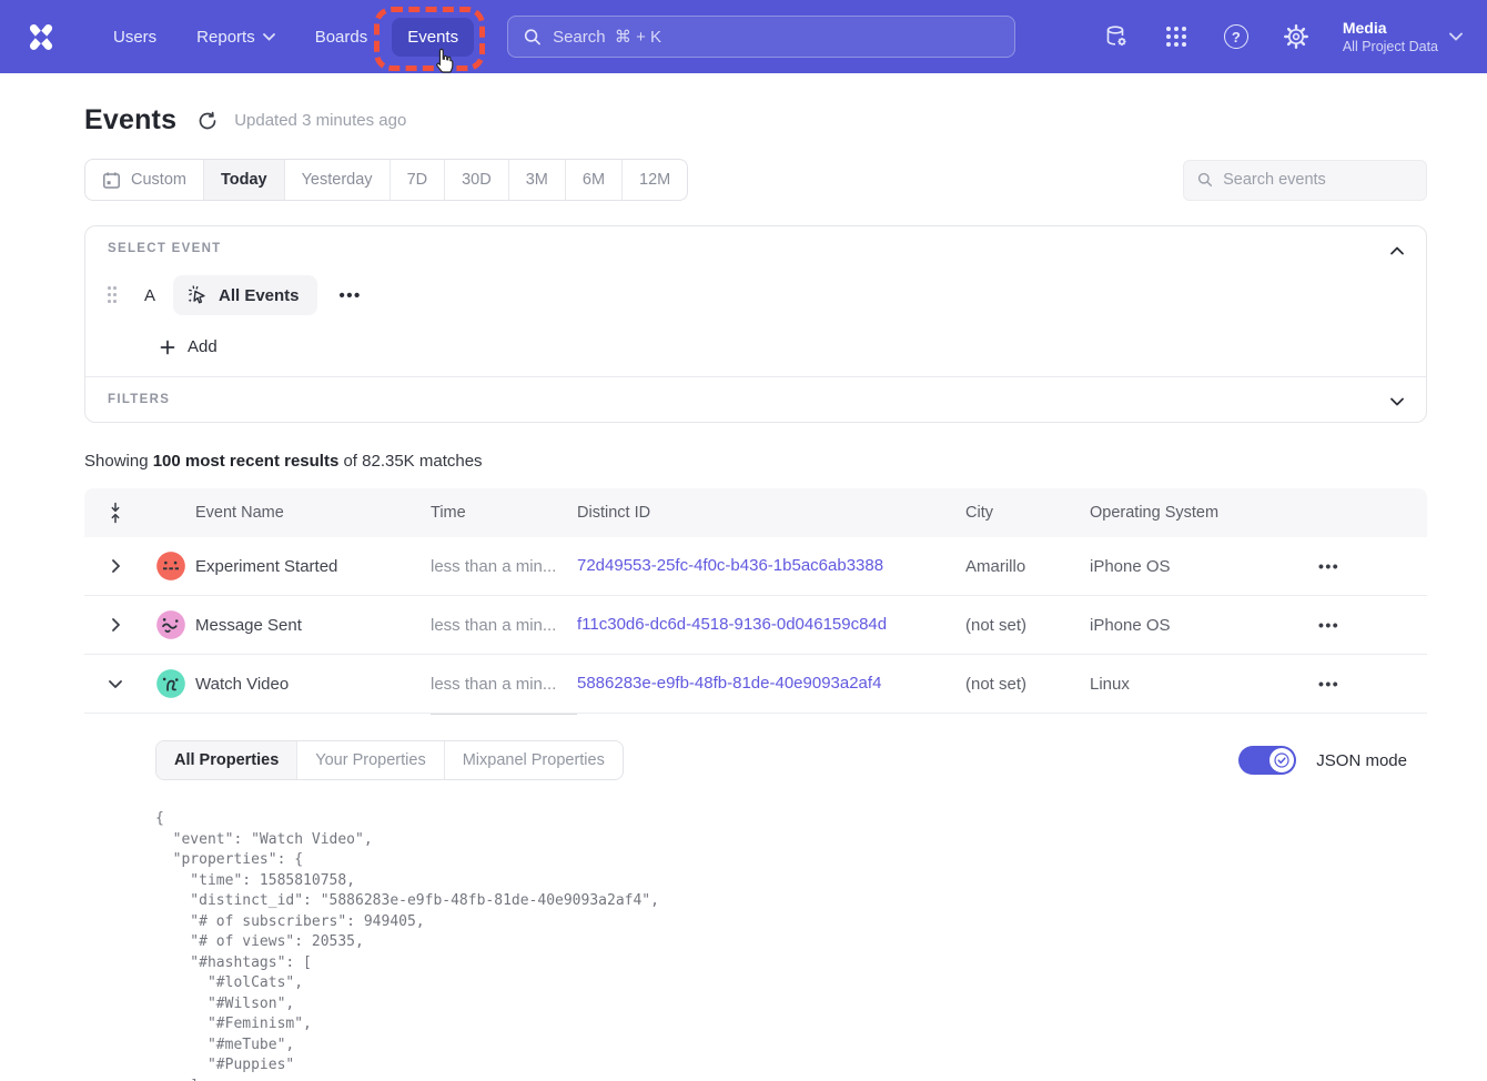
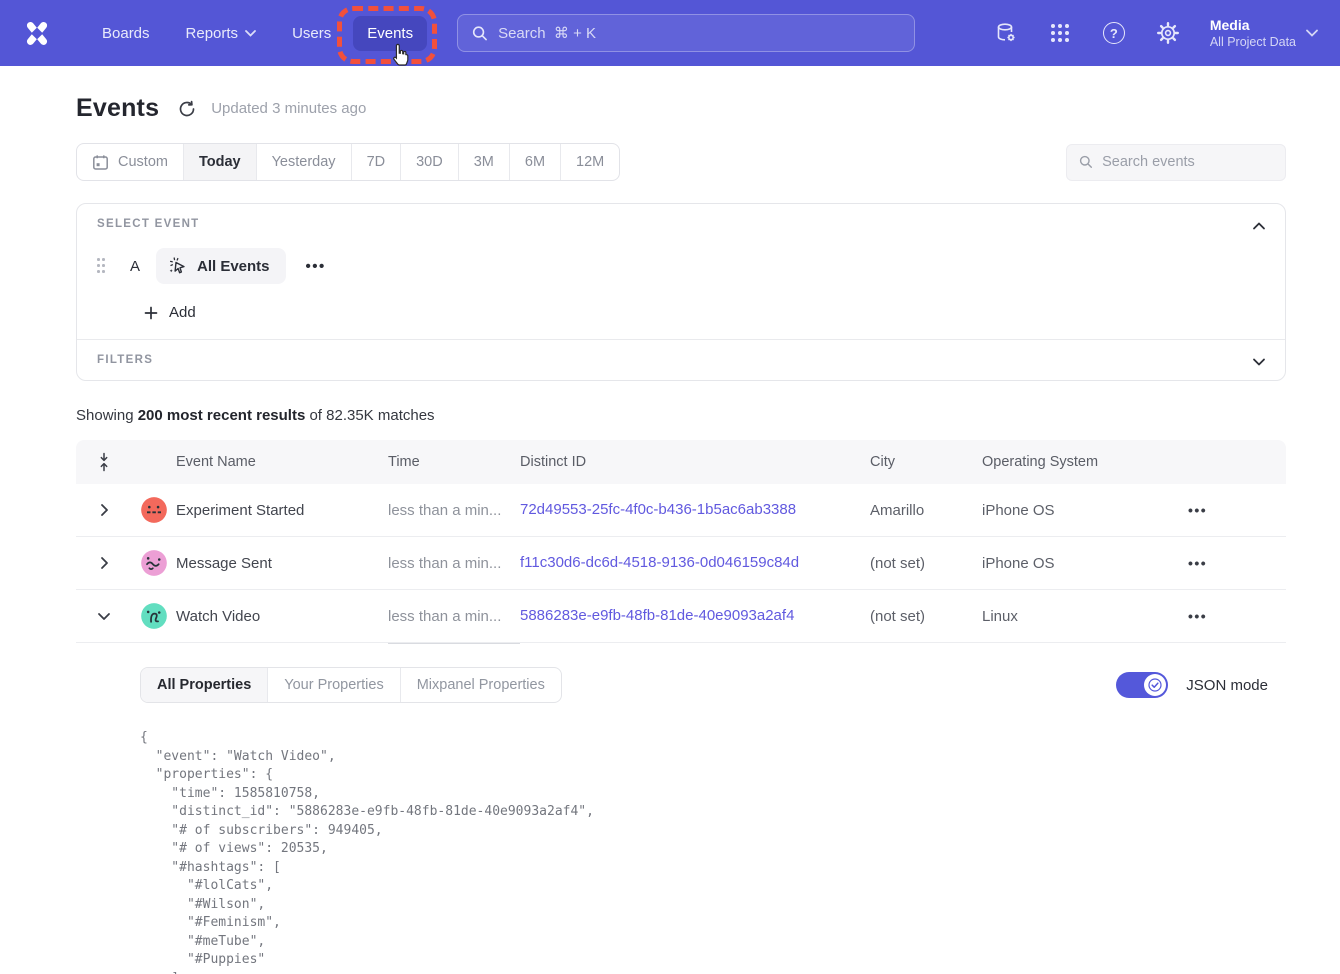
- Users
+ Boards
  Reports
- Boards
+ Users
  Events
  Search ⌘ + K
  ?
  Media
  All Project Data
  Events
  Updated 3 minutes ago
  Custom
  Today
  Yesterday
  7D
  30D
  3M
  6M
  12M
  Search events
  SELECT EVENT
  A
  All Events
  •••
  Add
  FILTERS
- Showing 100 most recent results of 82.35K matches
+ Showing 200 most recent results of 82.35K matches
  Event Name
  Time
  Distinct ID
  City
  Operating System
  Experiment Started
  less than a min...
  72d49553-25fc-4f0c-b436-1b5ac6ab3388
  Amarillo
  iPhone OS
  •••
  Message Sent
  less than a min...
  f11c30d6-dc6d-4518-9136-0d046159c84d
  (not set)
  iPhone OS
  •••
  Watch Video
  less than a min...
  5886283e-e9fb-48fb-81de-40e9093a2af4
  (not set)
  Linux
  •••
  All Properties
  Your Properties
  Mixpanel Properties
  JSON mode
  {
  "event": "Watch Video",
  "properties": {
  "time": 1585810758,
  "distinct_id": "5886283e-e9fb-48fb-81de-40e9093a2af4",
  "# of subscribers": 949405,
  "# of views": 20535,
  "#hashtags": [
  "#lolCats",
  "#Wilson",
  "#Feminism",
  "#meTube",
  "#Puppies"
